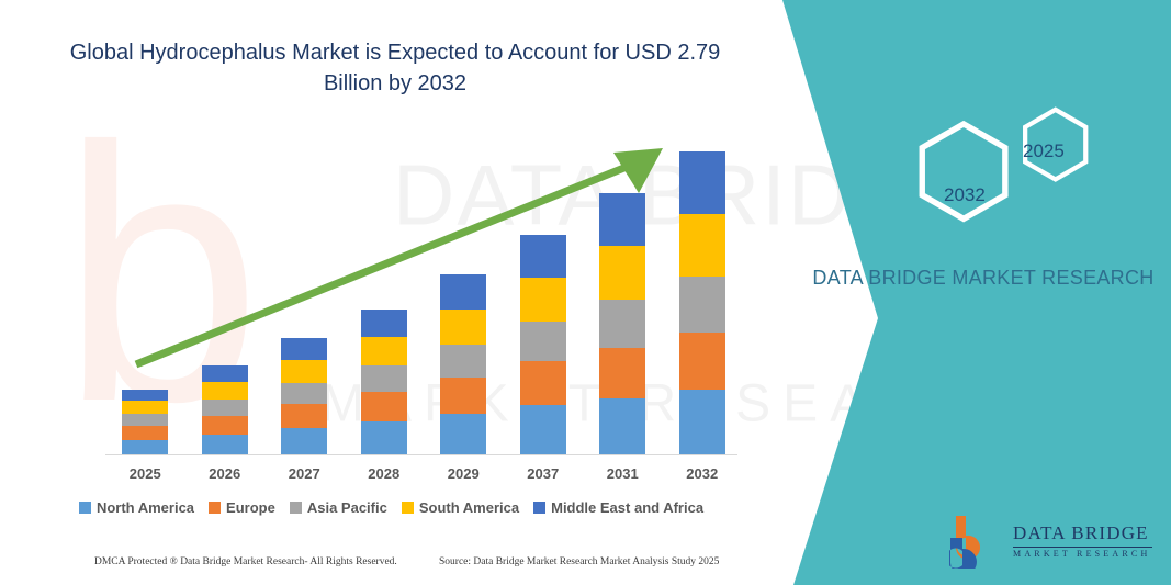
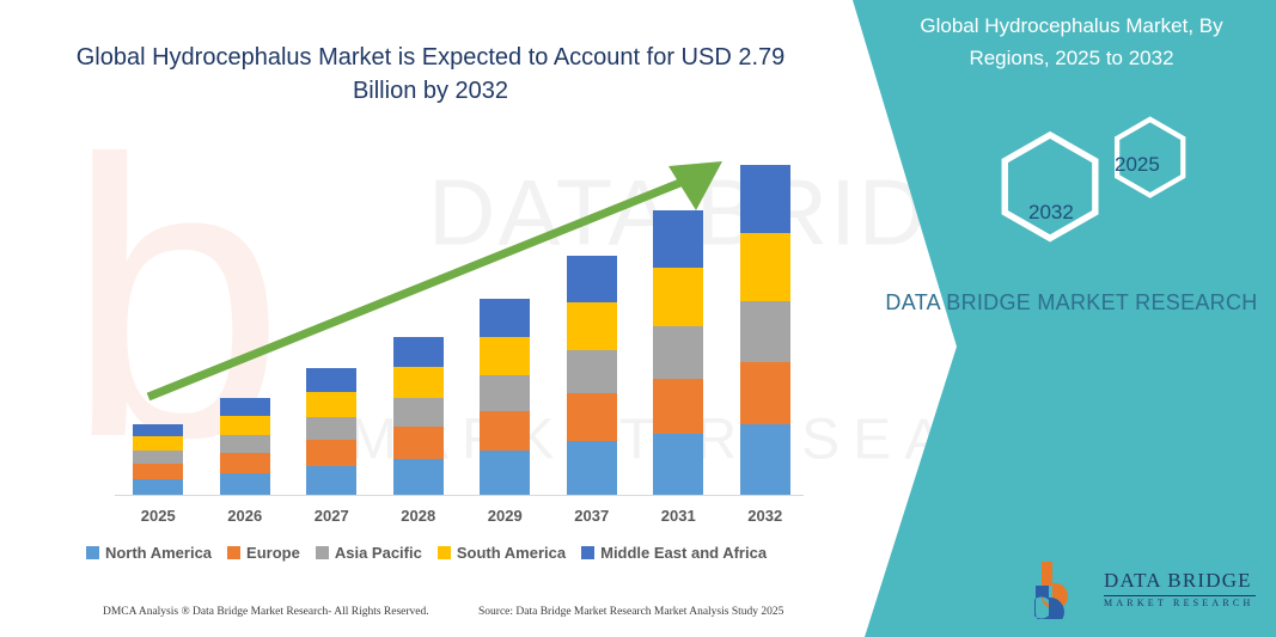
  b
  DATA BRID
  Global Hydrocephalus Market is Expected to Account for USD 2.79 Billion by 2032
  2025
  2026
  2027
  2028
  2029
  2037
  2031
  2032
  North America
  Europe
  Asia Pacific
  South America
  Middle East and Africa
- DMCA Protected ® Data Bridge Market Research- All Rights Reserved.
+ DMCA Analysis ® Data Bridge Market Research- All Rights Reserved.
  Source: Data Bridge Market Research Market Analysis Study 2025
+ Global Hydrocephalus Market, By Regions, 2025 to 2032
  2025
  2032
  DATA BRIDGE MARKET RESEARCH
  DATA BRIDGE
  MARKET RESEARCH
